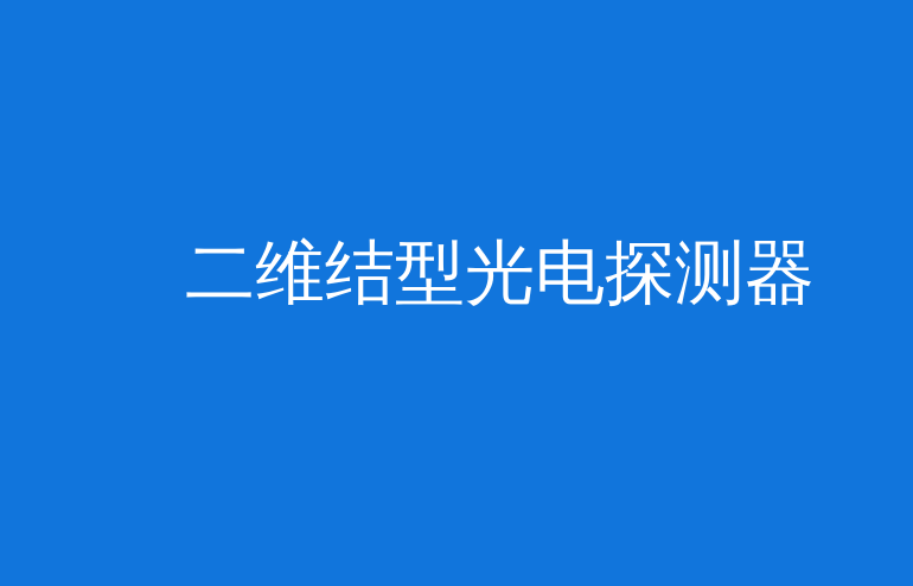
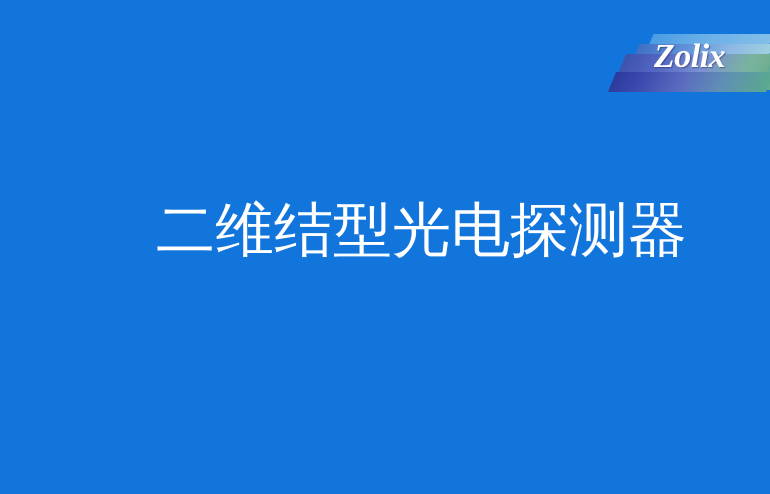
+ Zolix
  二维结型光电探测器
